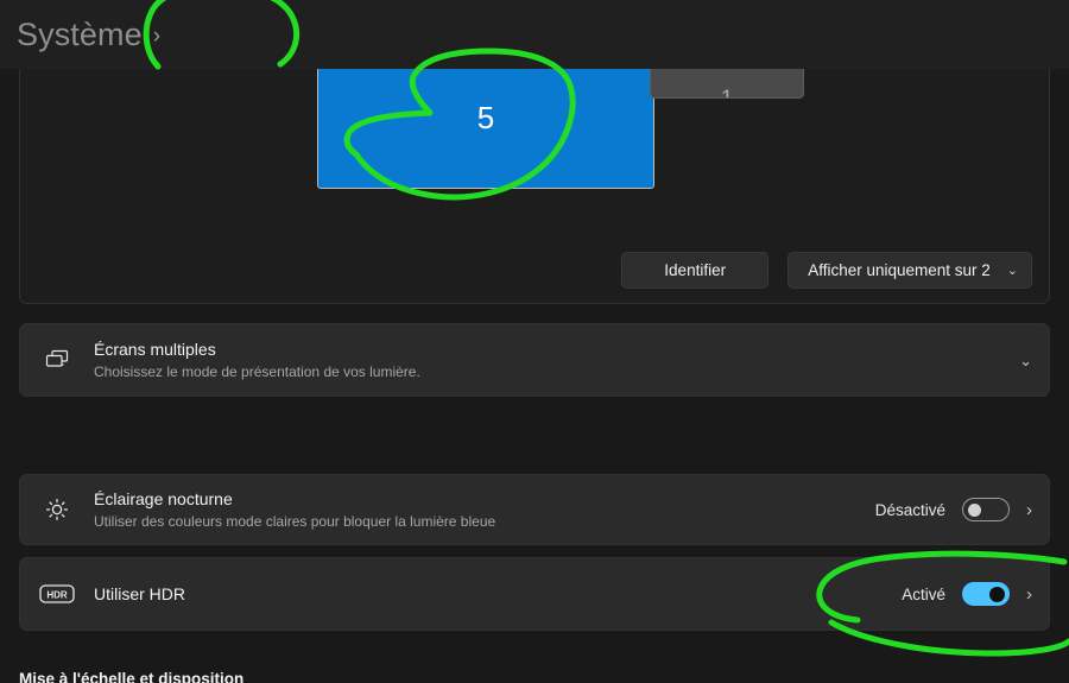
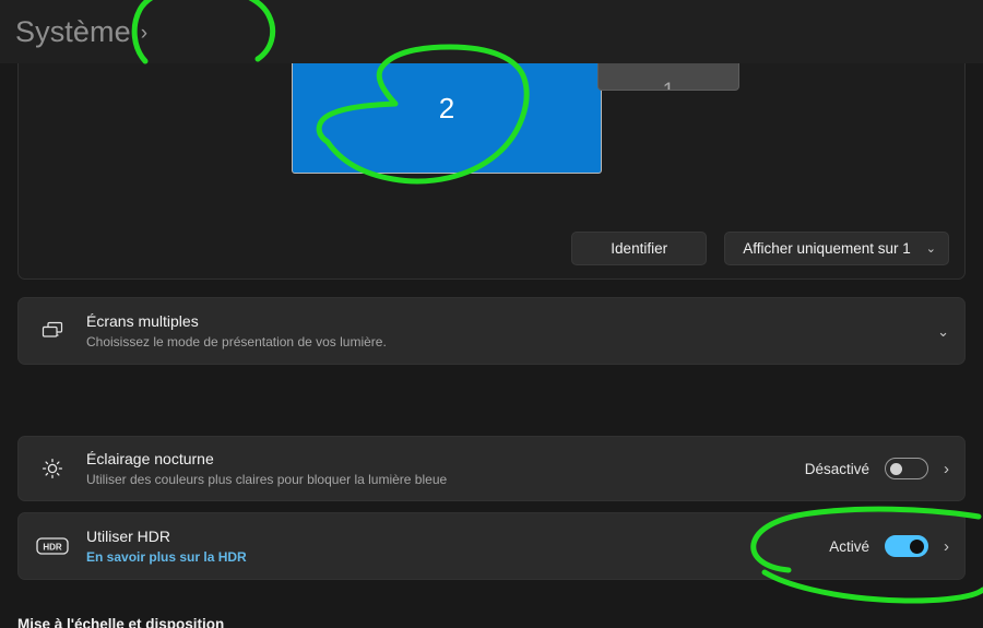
  Système
  ›
- 5
+ 2
  Identifier
- Afficher uniquement sur 2
+ Afficher uniquement sur 1
  ⌄
  Écrans multiples
  Choisissez le mode de présentation de vos lumière.
  ⌄
  Éclairage nocturne
- Utiliser des couleurs mode claires pour bloquer la lumière bleue
+ Utiliser des couleurs plus claires pour bloquer la lumière bleue
  Désactivé
  ›
  HDR
  Utiliser HDR
+ En savoir plus sur la HDR
  Activé
  ›
  Mise à l'échelle et disposition
